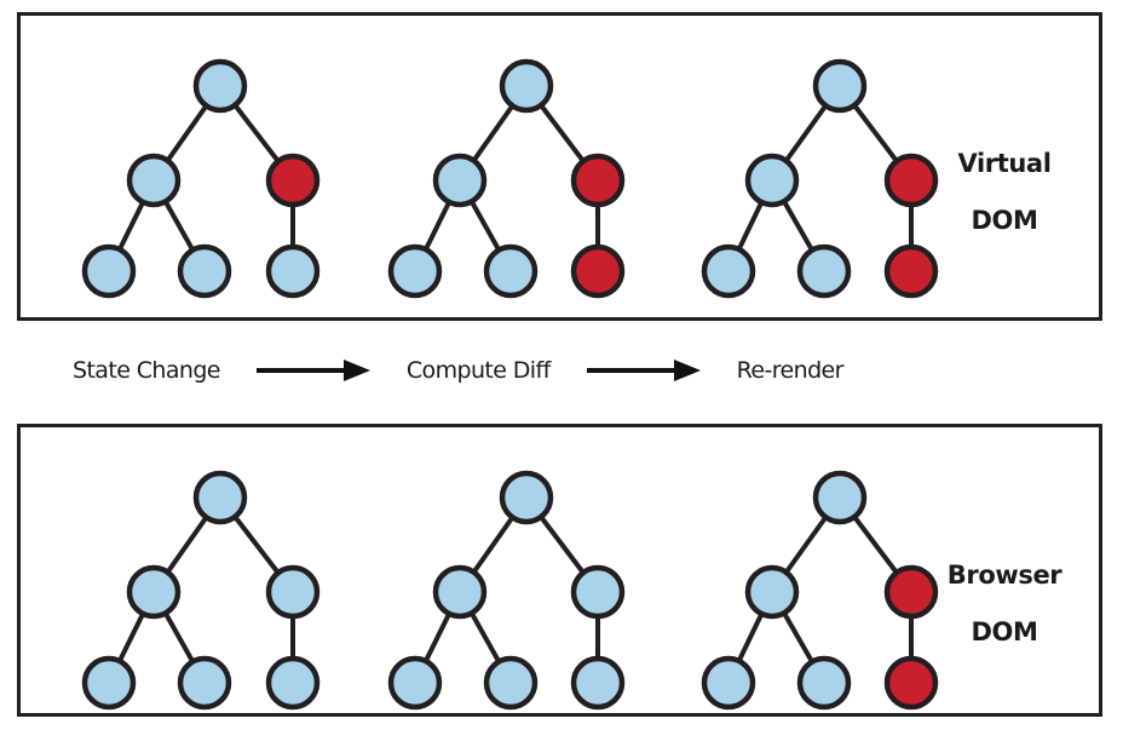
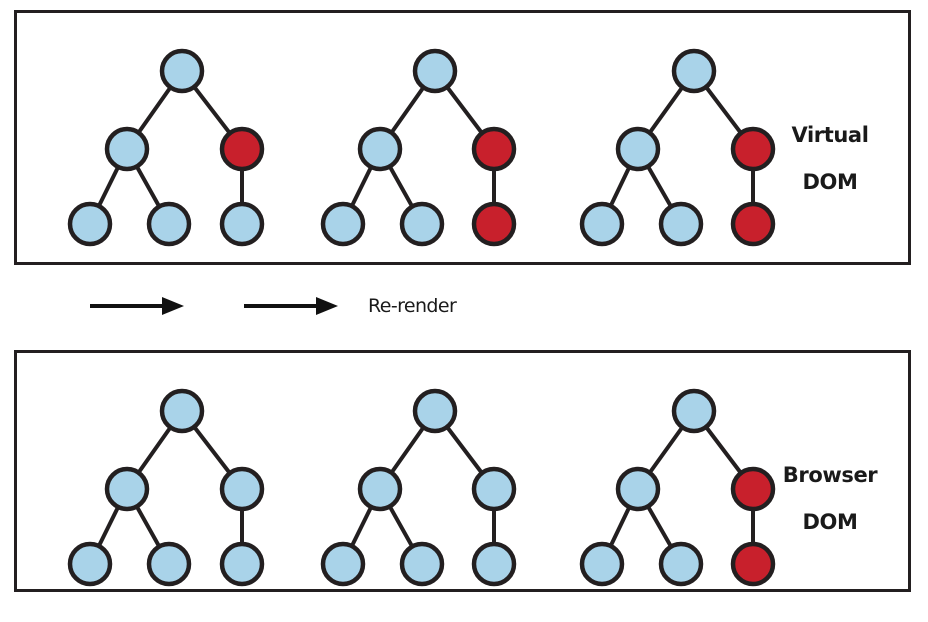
  Virtual
  DOM
- State Change
- Compute Diff
  Re-render
  Browser
  DOM
